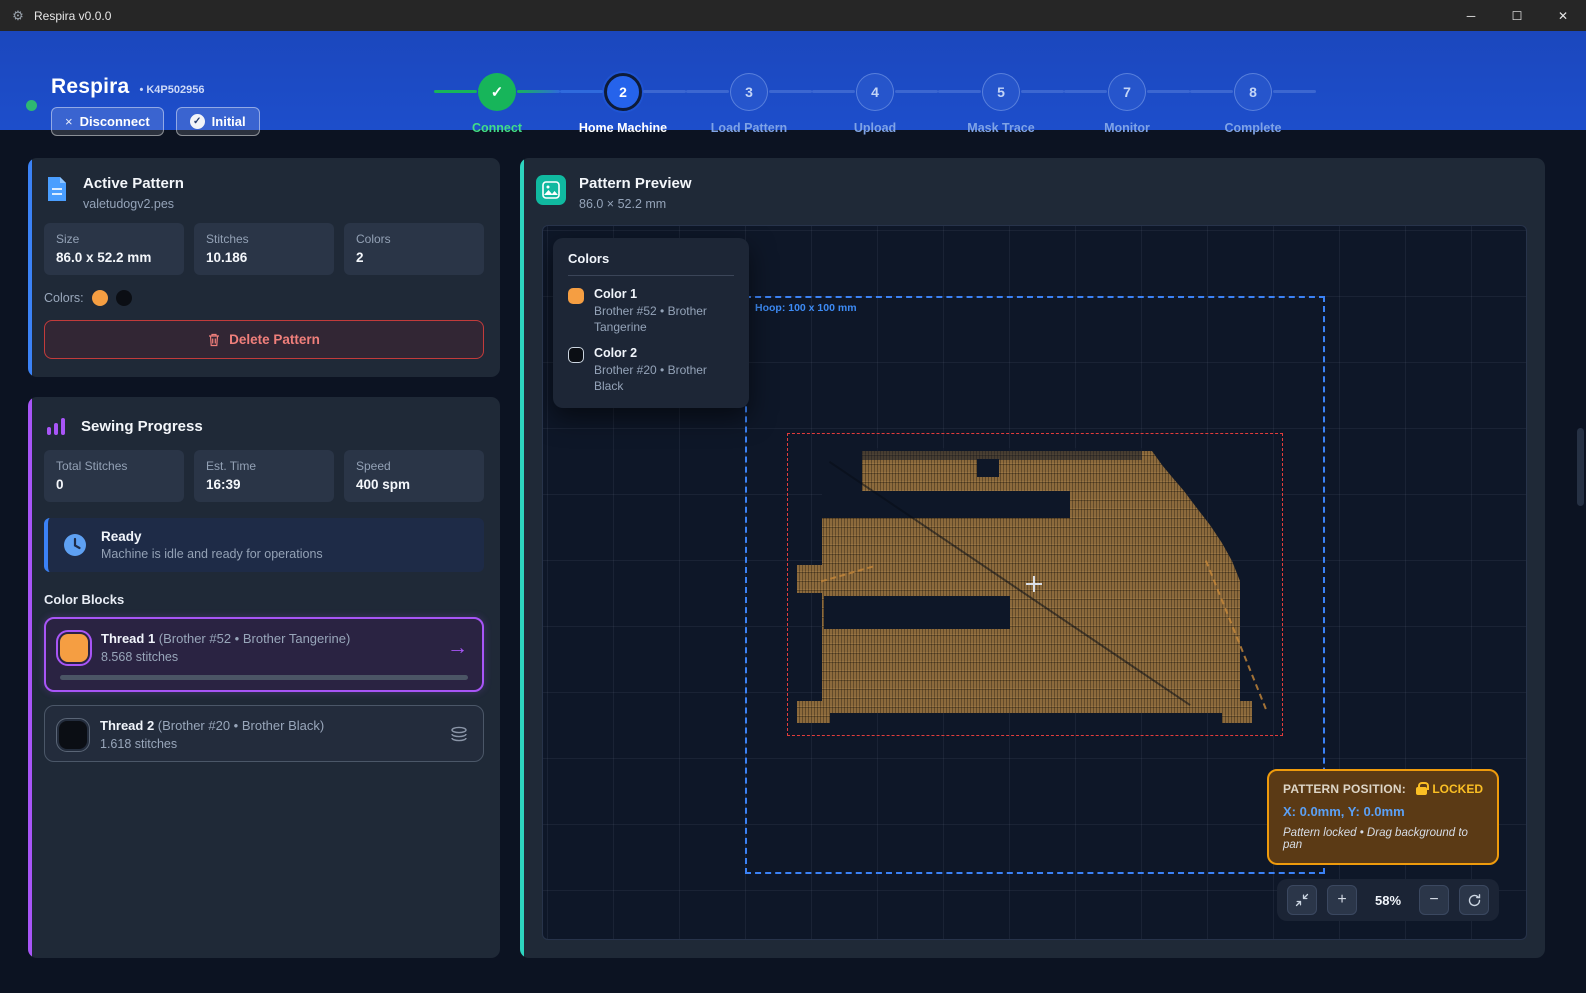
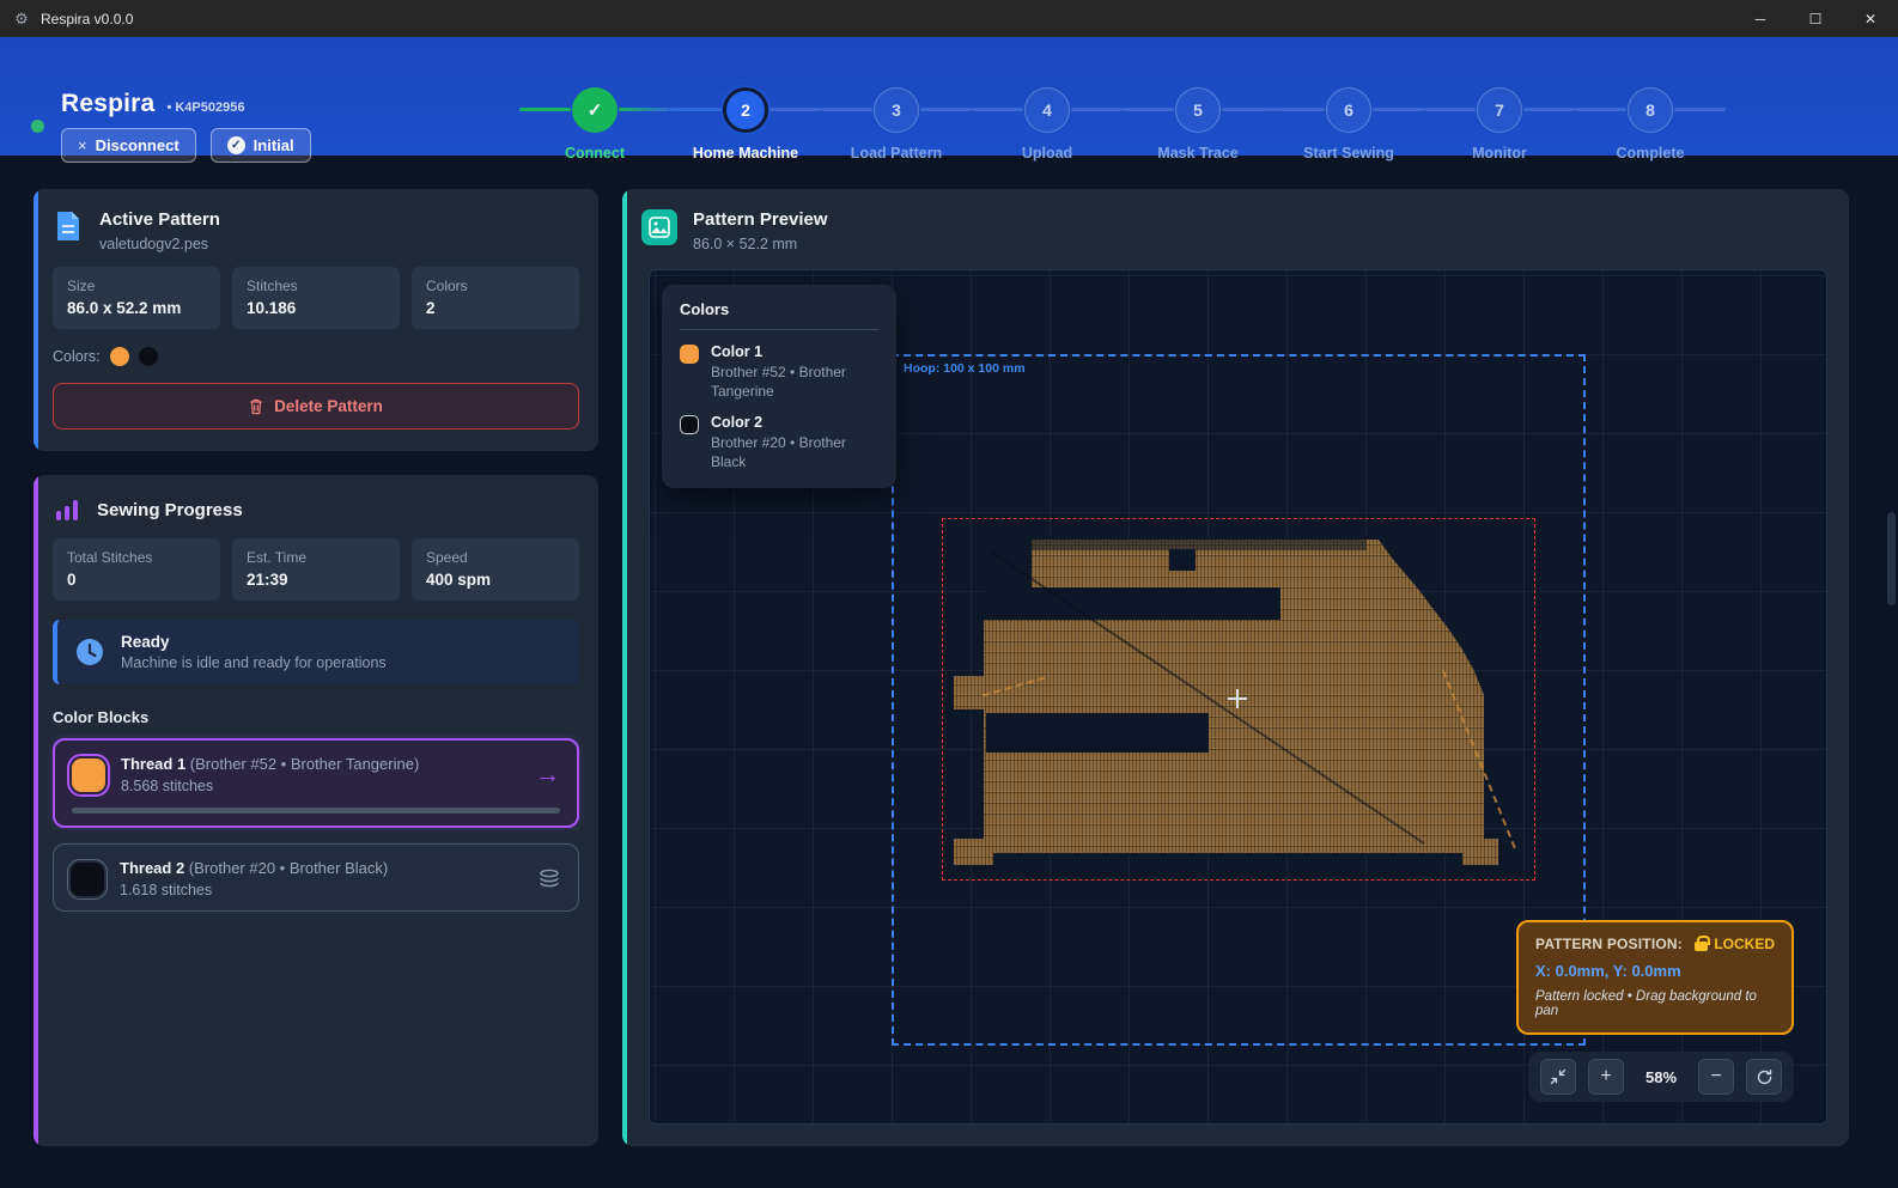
  ⚙
  Respira v0.0.0
  ─
  ☐
  ✕
  Respira
  • K4P502956
  ×
  Disconnect
  ✓
  Initial
  ✓
  Connect
  2
  Home Machine
  3
  Load Pattern
  4
  Upload
  5
  Mask Trace
+ 6
+ Start Sewing
  7
  Monitor
  8
  Complete
  Active Pattern
  valetudogv2.pes
  Size
  86.0 x 52.2 mm
  Stitches
  10.186
  Colors
  2
  Colors:
  Delete Pattern
  Sewing Progress
  Total Stitches
  0
  Est. Time
- 16:39
+ 21:39
  Speed
  400 spm
  Ready
  Machine is idle and ready for operations
  Color Blocks
  Thread 1 (Brother #52 • Brother Tangerine)
  8.568 stitches
  →
  Thread 2 (Brother #20 • Brother Black)
  1.618 stitches
  Pattern Preview
  86.0 × 52.2 mm
  Colors
  Color 1
  Brother #52 • Brother Tangerine
  Color 2
  Brother #20 • Brother Black
  Hoop: 100 x 100 mm
  PATTERN POSITION:
  LOCKED
  X: 0.0mm, Y: 0.0mm
  Pattern locked • Drag background to pan
  +
  58%
  −
